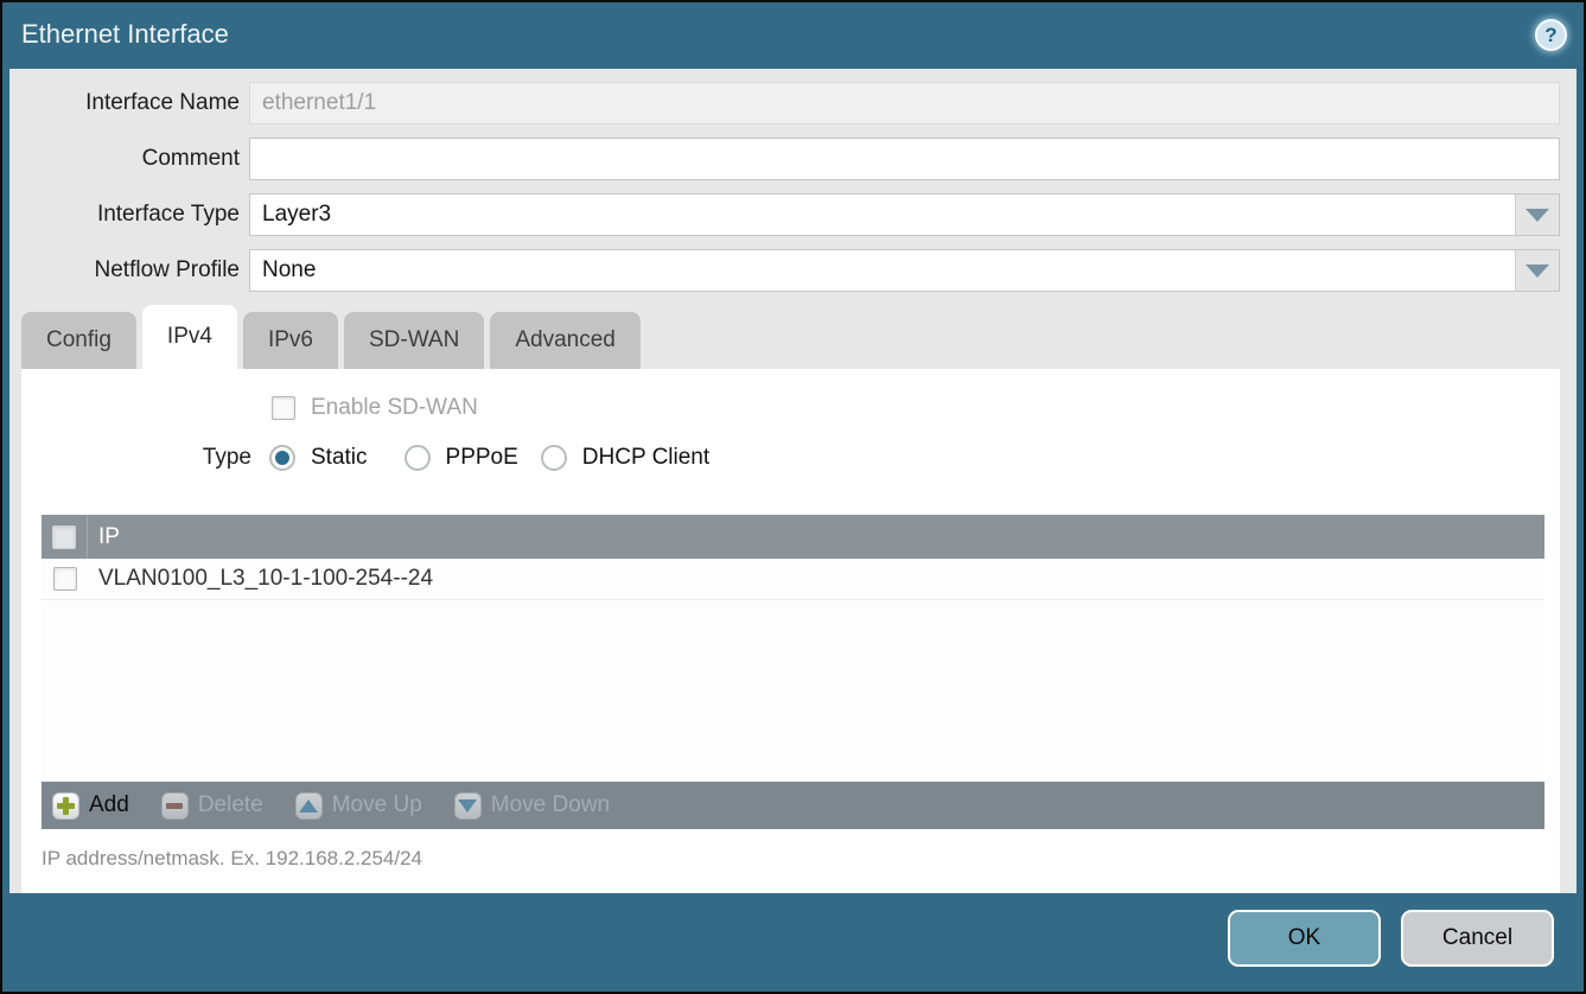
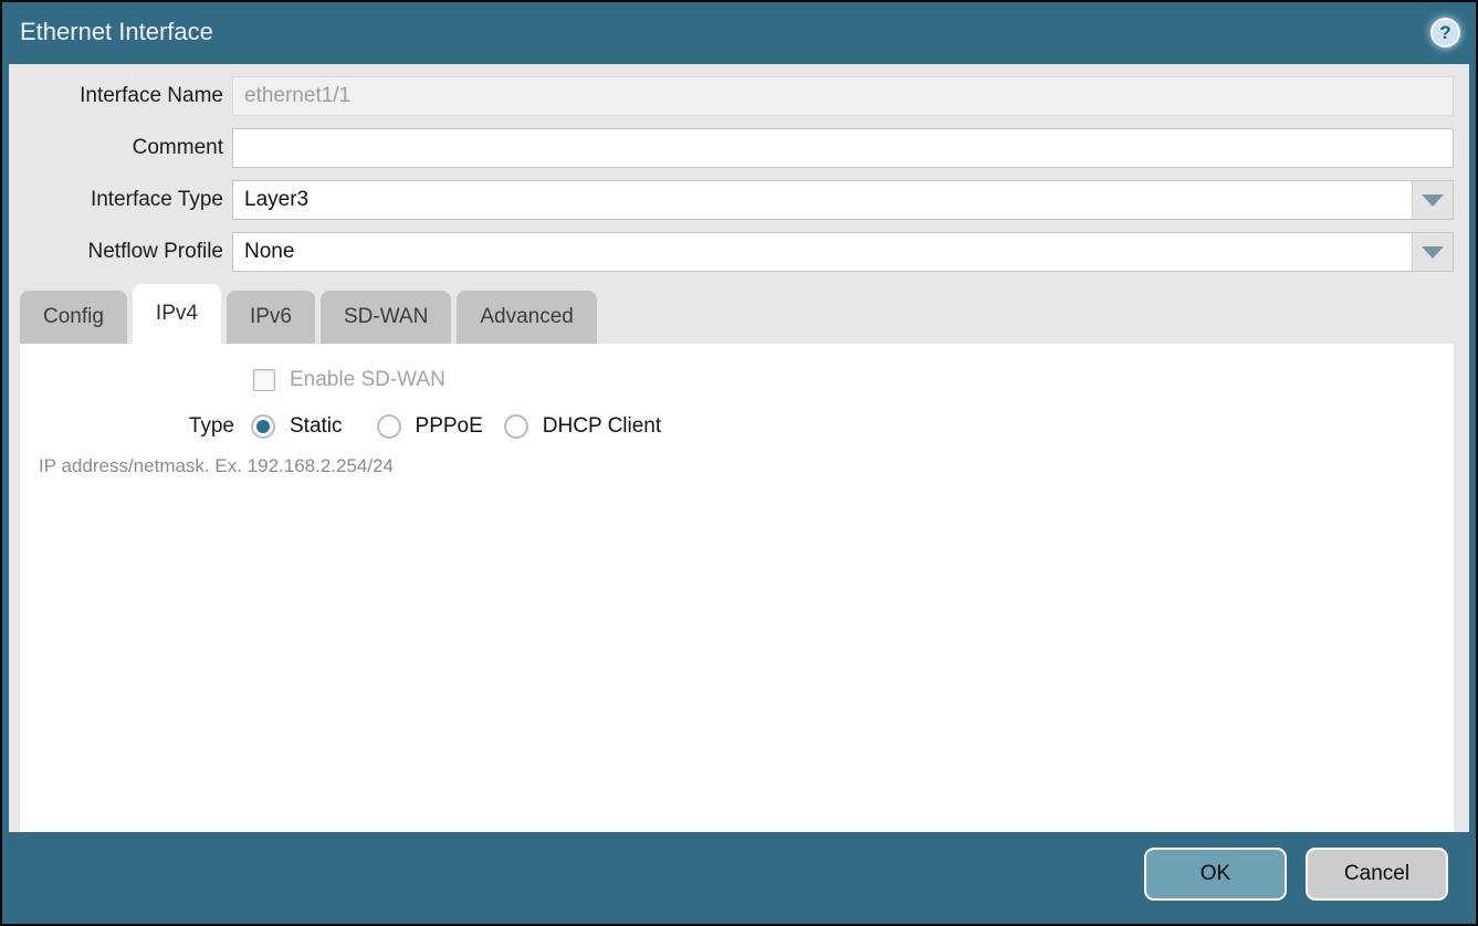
  Ethernet Interface
  ?
  Interface Name
  ethernet1/1
  Comment
  Interface Type
  Layer3
  Netflow Profile
  None
  Config
  IPv4
  IPv6
  SD-WAN
  Advanced
  Enable SD-WAN
  Type
  Static
  PPPoE
  DHCP Client
- IP
- VLAN0100_L3_10-1-100-254--24
- Add
- Delete
- Move Up
- Move Down
  IP address/netmask. Ex. 192.168.2.254/24
  OK
  Cancel
